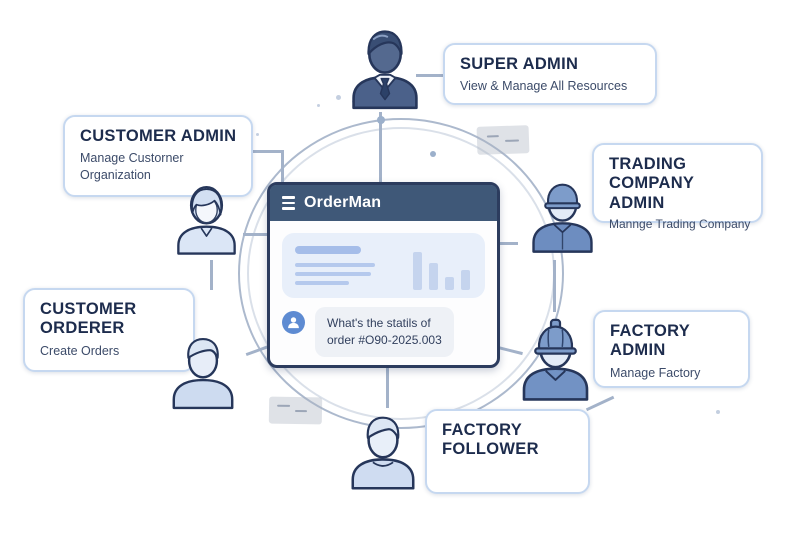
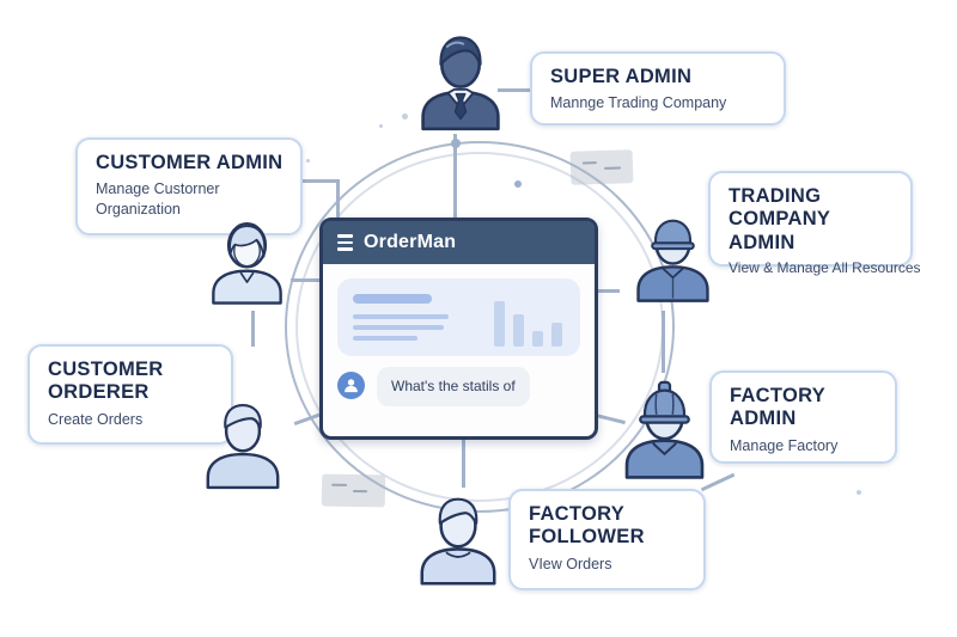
  OrderMan
  What's the statils of
- order #O90-2025.003
  SUPER ADMIN
- View & Manage All Resources
+ Mannge Trading Company
  CUSTOMER ADMIN
  Manage Custorner Organization
  TRADING COMPANY ADMIN
- Mannge Trading Company
+ View & Manage All Resources
  CUSTOMER ORDERER
  Create Orders
  FACTORY ADMIN
  Manage Factory
  FACTORY FOLLOWER
+ VIew Orders
